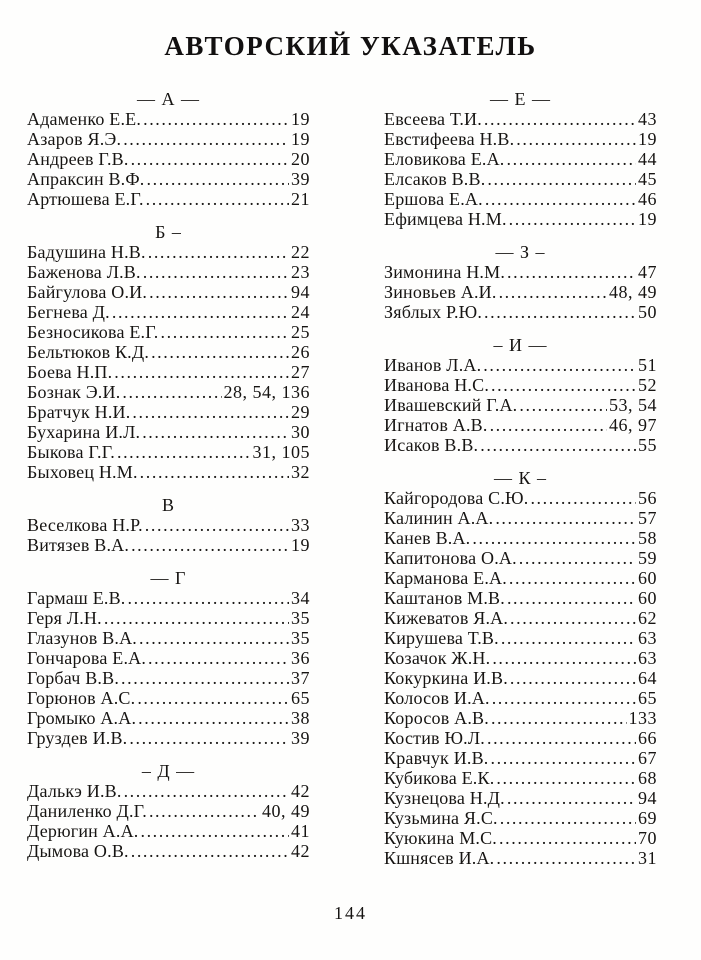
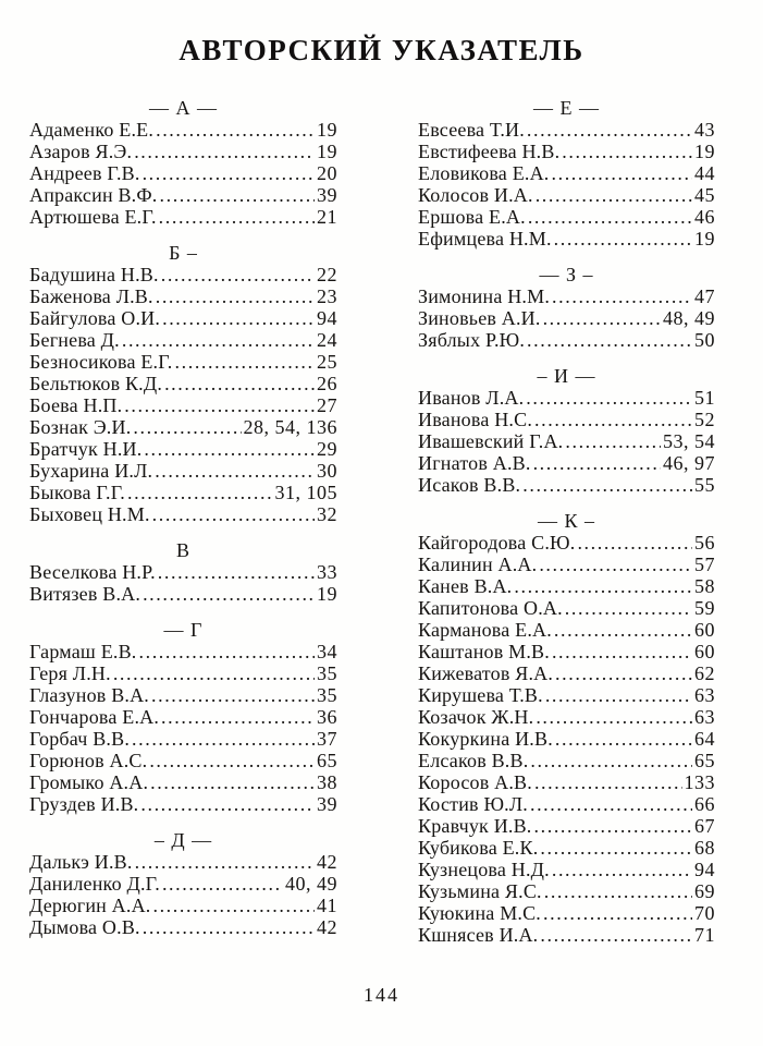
  АВТОРСКИЙ УКАЗАТЕЛЬ
  — А —
  Адаменко Е.Е.
  19
  Азаров Я.Э.
  19
  Андреев Г.В.
  20
  Апраксин В.Ф.
  39
  Артюшева Е.Г.
  21
  Б –
  Бадушина Н.В.
  22
  Баженова Л.В.
  23
  Байгулова О.И.
  94
  Бегнева Д.
  24
  Безносикова Е.Г.
  25
  Бельтюков К.Д.
  26
  Боева Н.П.
  27
  Бознак Э.И.
  28, 54, 136
  Братчук Н.И.
  29
  Бухарина И.Л.
  30
  Быкова Г.Г.
  31, 105
  Быховец Н.М.
  32
  В
  Веселкова Н.Р.
  33
  Витязев В.А.
  19
  — Г
  Гармаш Е.В.
  34
  Геря Л.Н.
  35
  Глазунов В.А.
  35
  Гончарова Е.А.
  36
  Горбач В.В.
  37
  Горюнов А.С.
  65
  Громыко А.А.
  38
  Груздев И.В.
  39
  – Д —
  Далькэ И.В.
  42
  Даниленко Д.Г.
  40, 49
  Дерюгин А.А.
  41
  Дымова О.В.
  42
  — Е —
  Евсеева Т.И.
  43
  Евстифеева Н.В.
  19
  Еловикова Е.А.
  44
- Елсаков В.В.
+ Колосов И.А.
  45
  Ершова Е.А.
  46
  Ефимцева Н.М.
  19
  — З –
  Зимонина Н.М.
  47
  Зиновьев А.И.
  48, 49
  Зяблых Р.Ю.
  50
  – И —
  Иванов Л.А.
  51
  Иванова Н.С.
  52
  Ивашевский Г.А.
  53, 54
  Игнатов А.В.
  46, 97
  Исаков В.В.
  55
  — К –
  Кайгородова С.Ю.
  56
  Калинин А.А.
  57
  Канев В.А.
  58
  Капитонова О.А.
  59
  Карманова Е.А.
  60
  Каштанов М.В.
  60
  Кижеватов Я.А.
  62
  Кирушева Т.В.
  63
  Козачок Ж.Н.
  63
  Кокуркина И.В.
  64
- Колосов И.А.
+ Елсаков В.В.
  65
  Коросов А.В.
  133
  Костив Ю.Л.
  66
  Кравчук И.В.
  67
  Кубикова Е.К.
  68
  Кузнецова Н.Д.
  94
  Кузьмина Я.С.
  69
  Куюкина М.С.
  70
  Кшнясев И.А.
- 31
+ 71
  144
